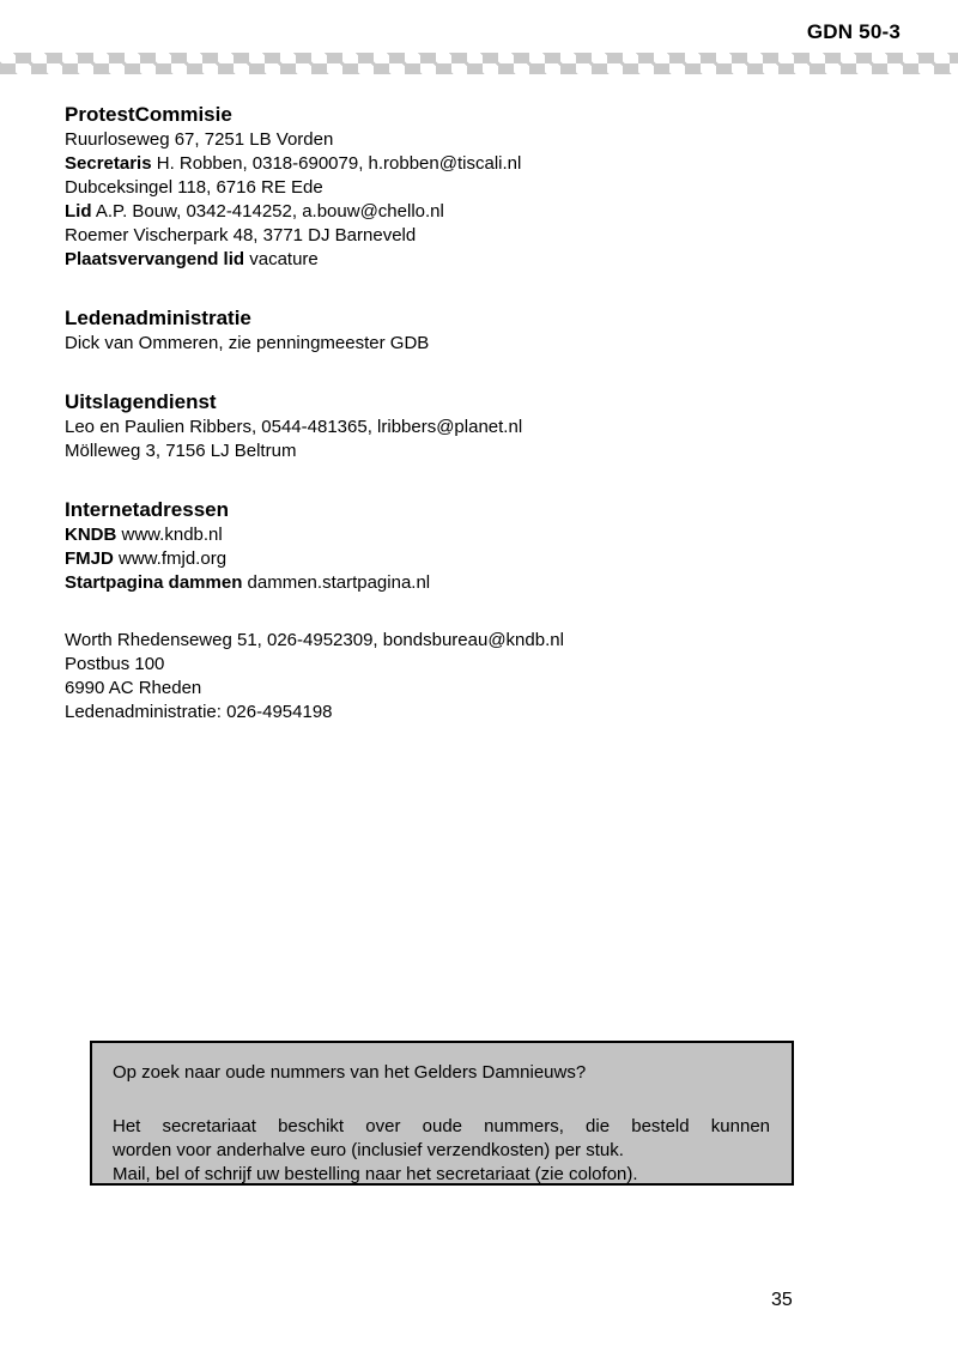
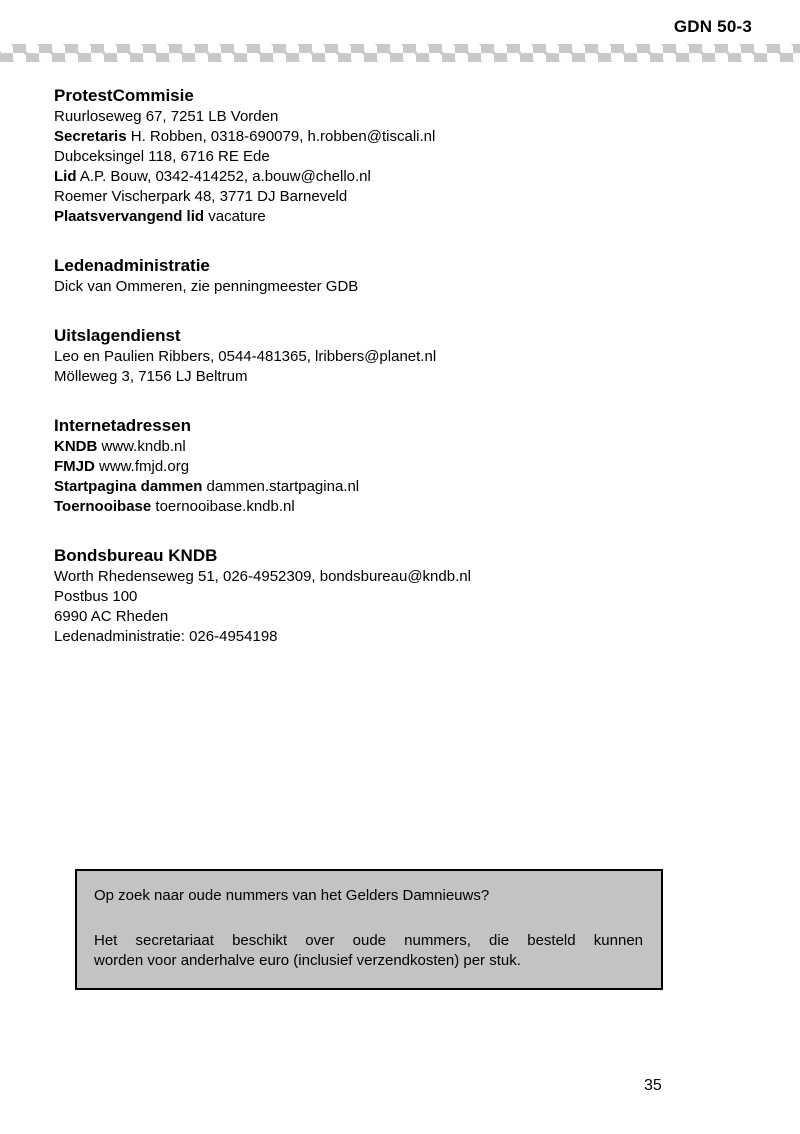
  GDN 50-3
  ProtestCommisie
  Ruurloseweg 67, 7251 LB Vorden
  Secretaris H. Robben, 0318-690079, h.robben@tiscali.nl
  Dubceksingel 118, 6716 RE Ede
  Lid A.P. Bouw, 0342-414252, a.bouw@chello.nl
  Roemer Vischerpark 48, 3771 DJ Barneveld
  Plaatsvervangend lid vacature
  Ledenadministratie
  Dick van Ommeren, zie penningmeester GDB
  Uitslagendienst
  Leo en Paulien Ribbers, 0544-481365, lribbers@planet.nl
  Mölleweg 3, 7156 LJ Beltrum
  Internetadressen
  KNDB www.kndb.nl
  FMJD www.fmjd.org
  Startpagina dammen dammen.startpagina.nl
+ Toernooibase toernooibase.kndb.nl
+ Bondsbureau KNDB
  Worth Rhedenseweg 51, 026-4952309, bondsbureau@kndb.nl
  Postbus 100
  6990 AC Rheden
  Ledenadministratie: 026-4954198
  Op zoek naar oude nummers van het Gelders Damnieuws?
  Het secretariaat beschikt over oude nummers, die besteld kunnen
  worden voor anderhalve euro (inclusief verzendkosten) per stuk.
- Mail, bel of schrijf uw bestelling naar het secretariaat (zie colofon).
  35
